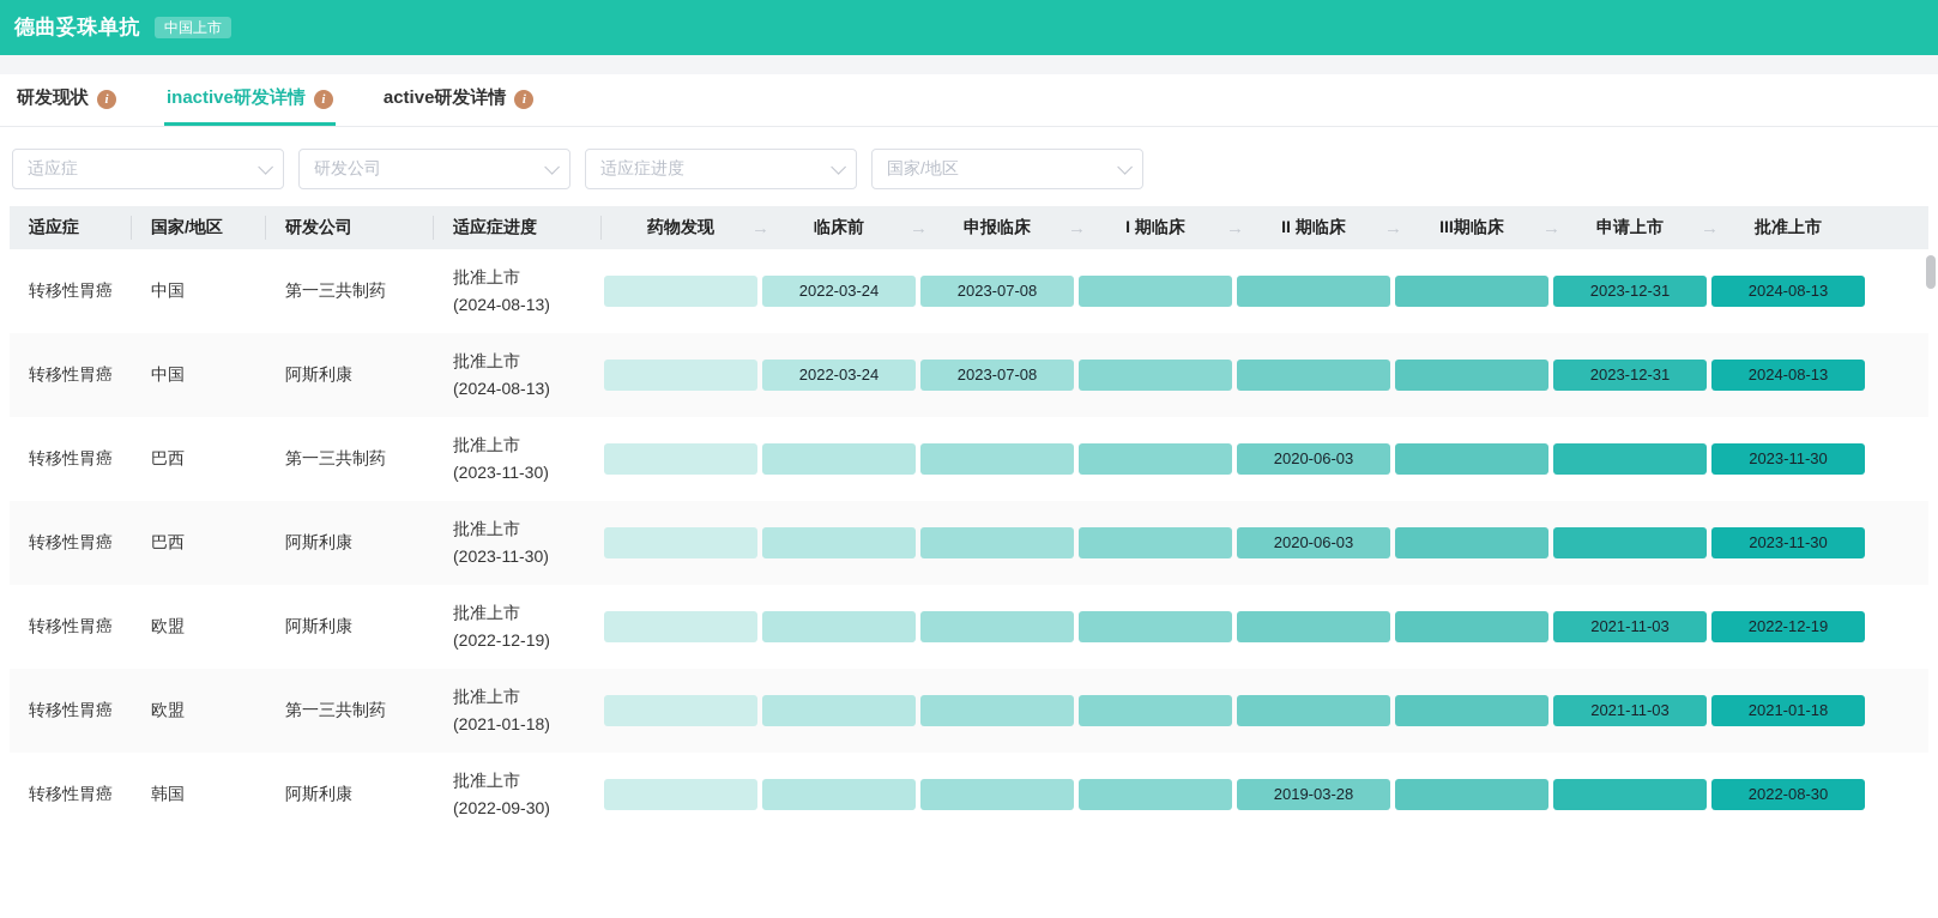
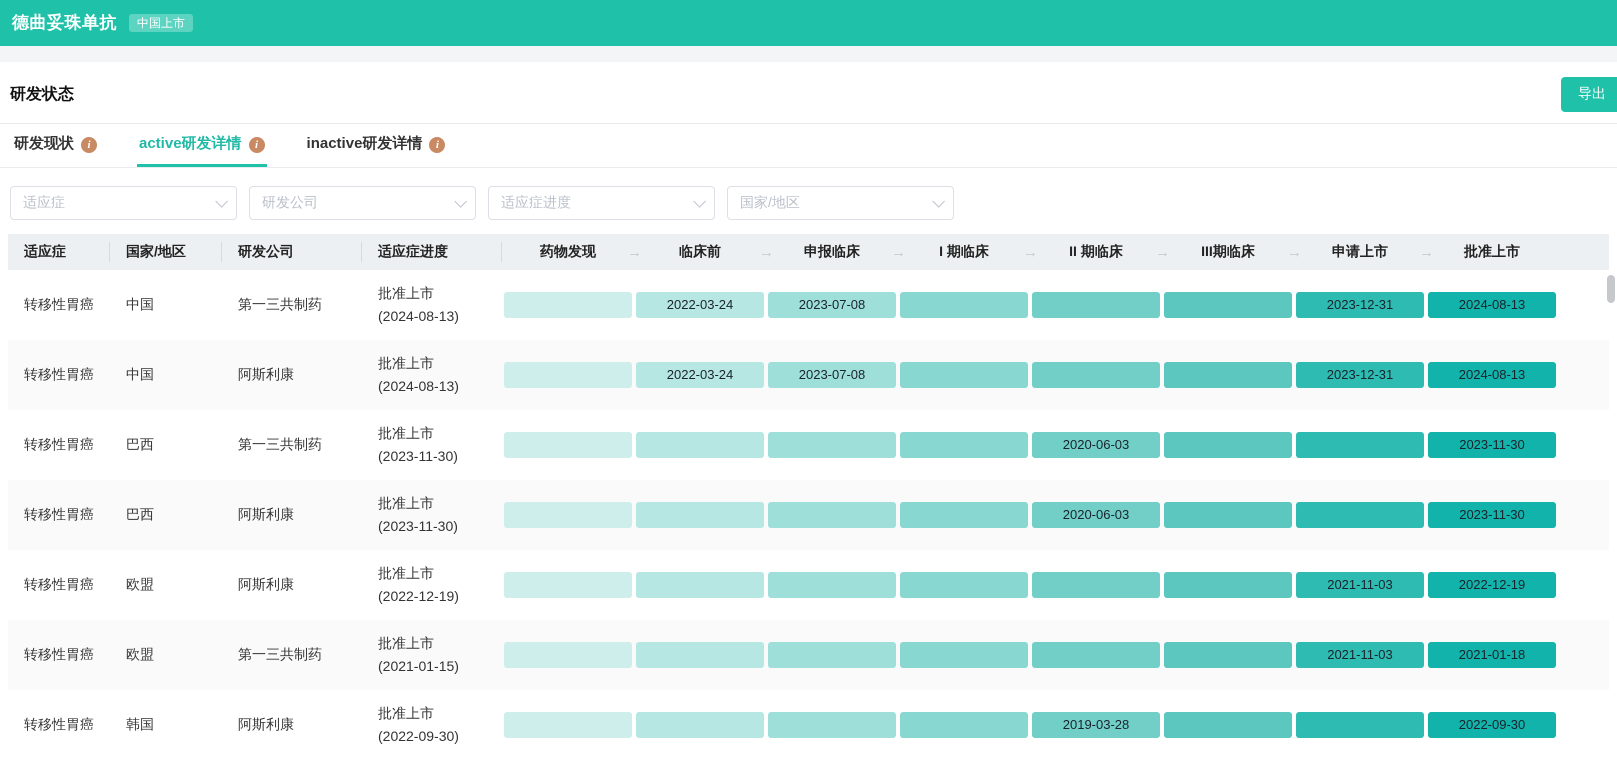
  德曲妥珠单抗
  中国上市
+ 研发状态
+ 导出
  研发现状
  i
- inactive研发详情
+ active研发详情
  i
- active研发详情
+ inactive研发详情
  i
  适应症
  研发公司
  适应症进度
  国家/地区
  适应症
  国家/地区
  研发公司
  适应症进度
  药物发现
  →
  临床前
  →
  申报临床
  →
  I 期临床
  →
  II 期临床
  →
  III期临床
  →
  申请上市
  →
  批准上市
  转移性胃癌
  中国
  第一三共制药
  批准上市
  (2024-08-13)
  2022-03-24
  2023-07-08
  2023-12-31
  2024-08-13
  转移性胃癌
  中国
  阿斯利康
  批准上市
  (2024-08-13)
  2022-03-24
  2023-07-08
  2023-12-31
  2024-08-13
  转移性胃癌
  巴西
  第一三共制药
  批准上市
  (2023-11-30)
  2020-06-03
  2023-11-30
  转移性胃癌
  巴西
  阿斯利康
  批准上市
  (2023-11-30)
  2020-06-03
  2023-11-30
  转移性胃癌
  欧盟
  阿斯利康
  批准上市
  (2022-12-19)
  2021-11-03
  2022-12-19
  转移性胃癌
  欧盟
  第一三共制药
  批准上市
- (2021-01-18)
+ (2021-01-15)
  2021-11-03
  2021-01-18
  转移性胃癌
  韩国
  阿斯利康
  批准上市
  (2022-09-30)
  2019-03-28
- 2022-08-30
+ 2022-09-30
